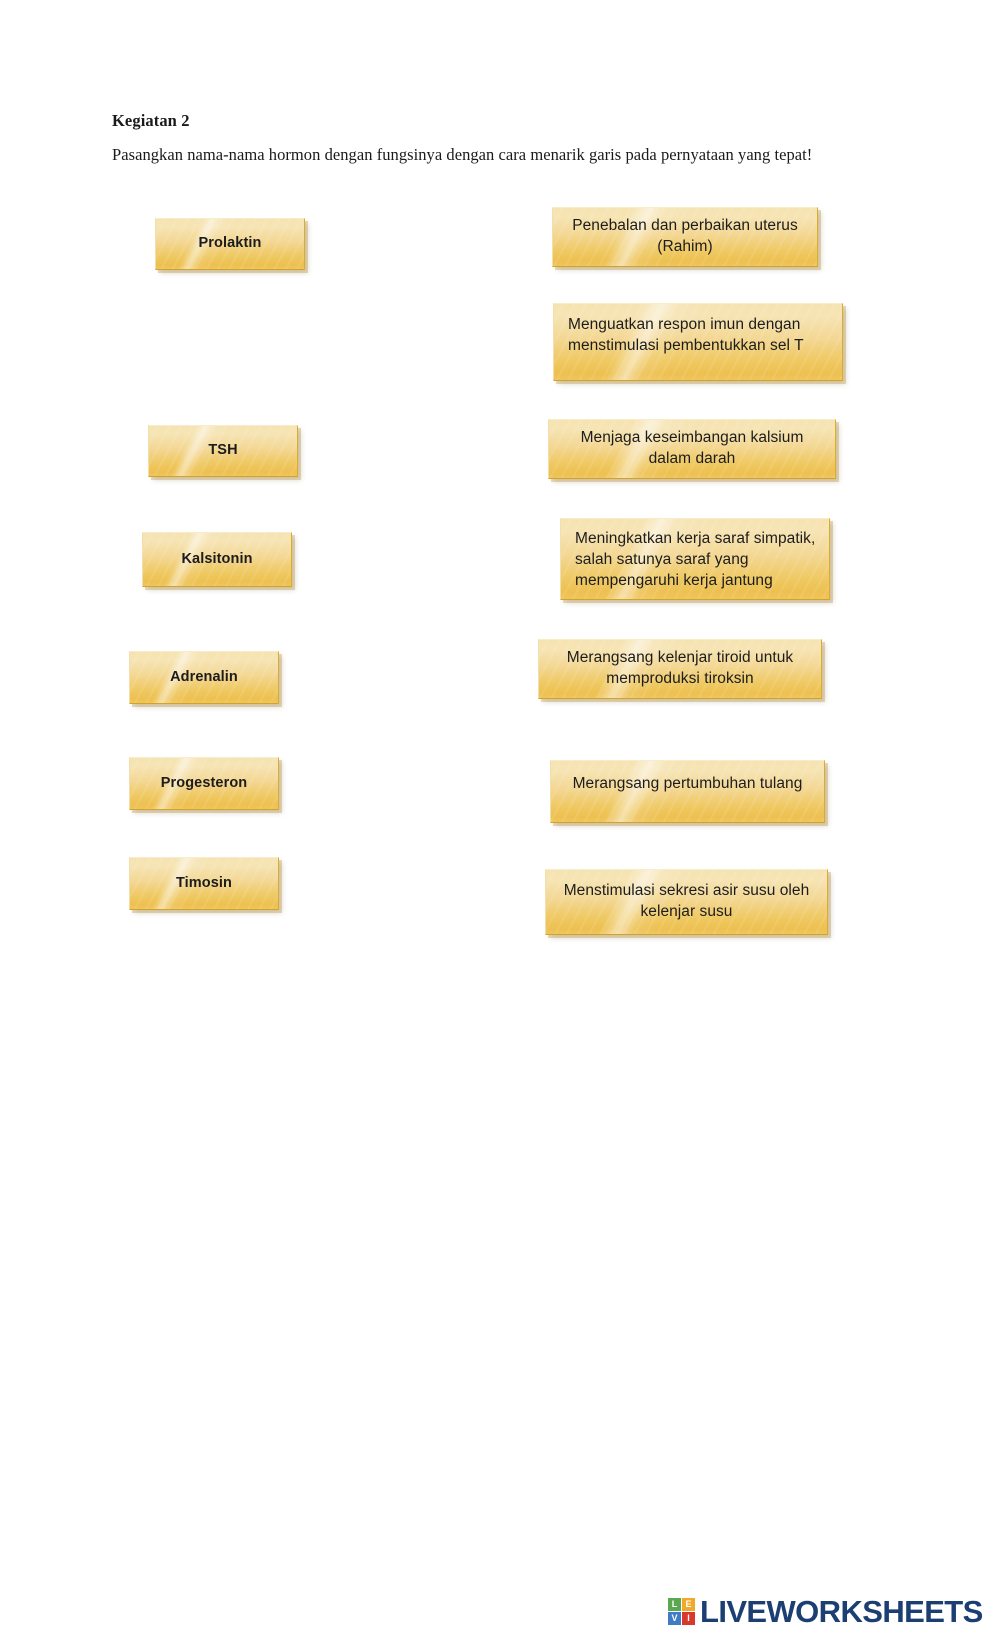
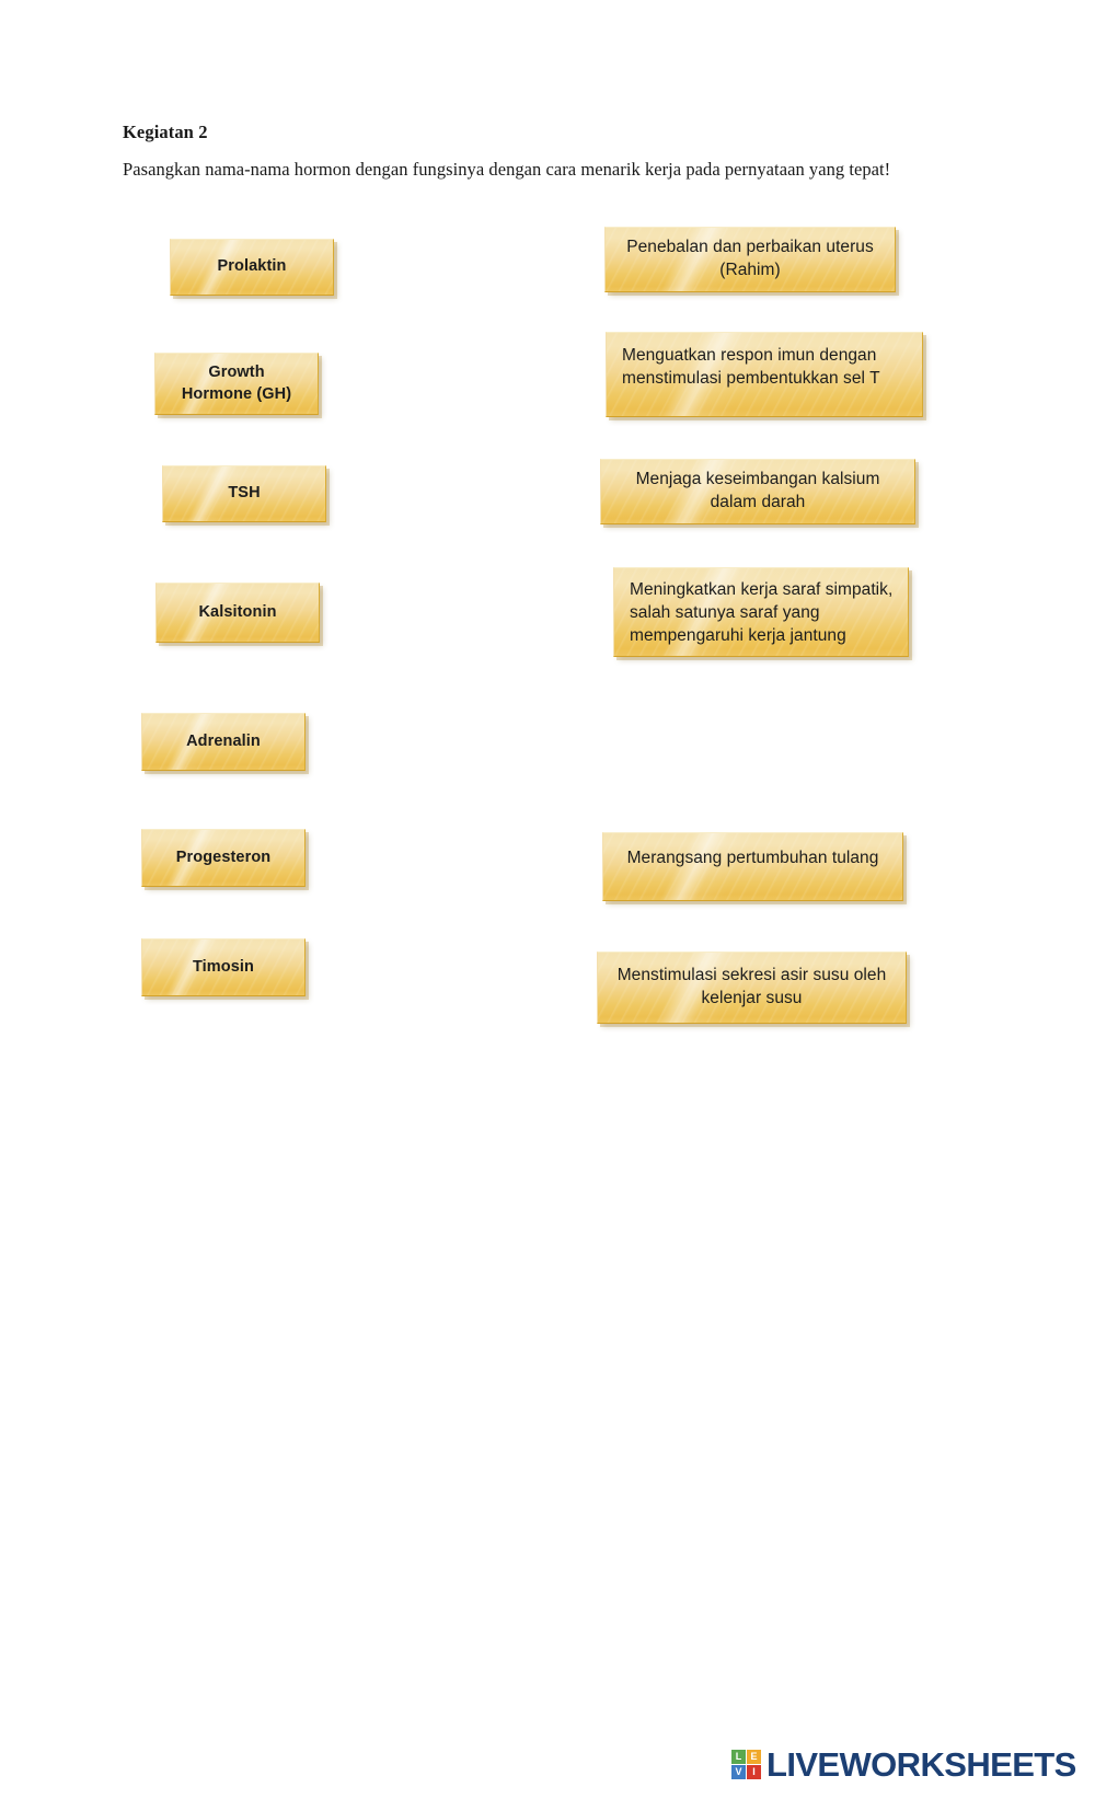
  Kegiatan 2
- Pasangkan nama-nama hormon dengan fungsinya dengan cara menarik garis pada pernyataan yang tepat!
+ Pasangkan nama-nama hormon dengan fungsinya dengan cara menarik kerja pada pernyataan yang tepat!
  Prolaktin
+ Growth
+ Hormone (GH)
  TSH
  Kalsitonin
  Adrenalin
  Progesteron
  Timosin
  Penebalan dan perbaikan uterus
  (Rahim)
  Menguatkan respon imun dengan
  menstimulasi pembentukkan sel T
  Menjaga keseimbangan kalsium
  dalam darah
  Meningkatkan kerja saraf simpatik,
  salah satunya saraf yang
  mempengaruhi kerja jantung
- Merangsang kelenjar tiroid untuk
- memproduksi tiroksin
  Merangsang pertumbuhan tulang
  Menstimulasi sekresi asir susu oleh
  kelenjar susu
  L
  E
  V
  I
  LIVEWORKSHEETS
